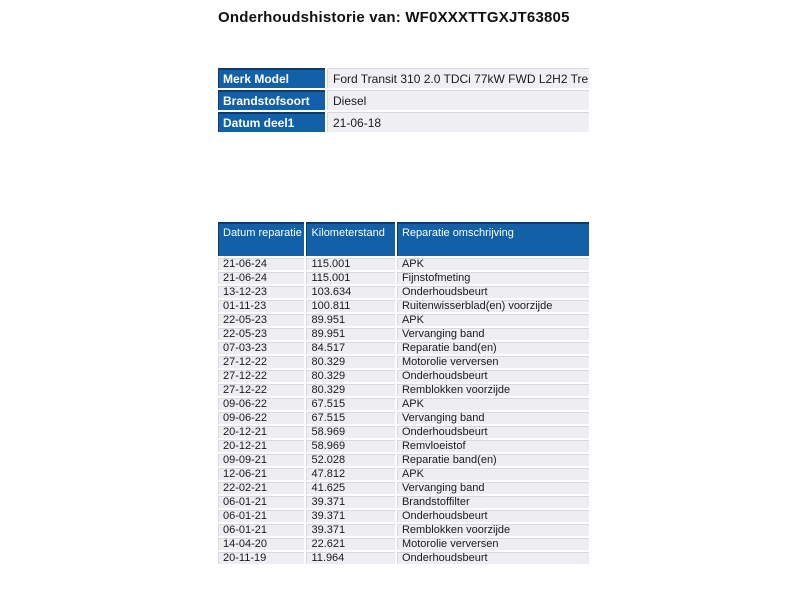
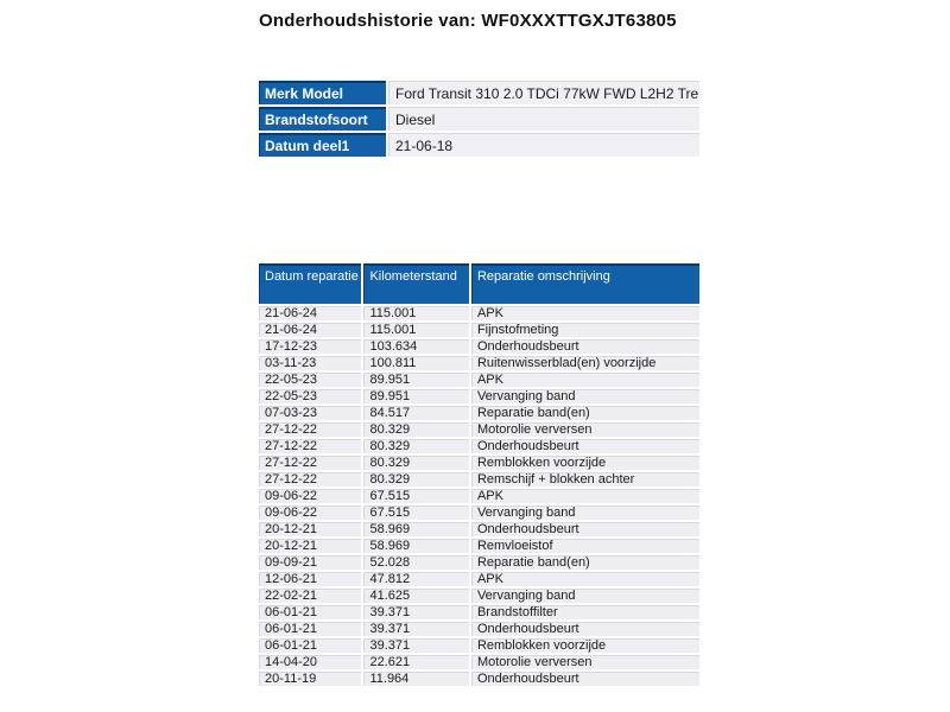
  Onderhoudshistorie van: WF0XXXTTGXJT63805
  Merk Model	Ford Transit 310 2.0 TDCi 77kW FWD L2H2 Tre
  Brandstofsoort	Diesel
  Datum deel1	21-06-18
  Datum reparatie	Kilometerstand	Reparatie omschrijving
  21-06-24	115.001	APK
  21-06-24	115.001	Fijnstofmeting
- 13-12-23	103.634	Onderhoudsbeurt
+ 17-12-23	103.634	Onderhoudsbeurt
- 01-11-23	100.811	Ruitenwisserblad(en) voorzijde
+ 03-11-23	100.811	Ruitenwisserblad(en) voorzijde
  22-05-23	89.951	APK
  22-05-23	89.951	Vervanging band
  07-03-23	84.517	Reparatie band(en)
  27-12-22	80.329	Motorolie verversen
  27-12-22	80.329	Onderhoudsbeurt
  27-12-22	80.329	Remblokken voorzijde
+ 27-12-22	80.329	Remschijf + blokken achter
  09-06-22	67.515	APK
  09-06-22	67.515	Vervanging band
  20-12-21	58.969	Onderhoudsbeurt
  20-12-21	58.969	Remvloeistof
  09-09-21	52.028	Reparatie band(en)
  12-06-21	47.812	APK
  22-02-21	41.625	Vervanging band
  06-01-21	39.371	Brandstoffilter
  06-01-21	39.371	Onderhoudsbeurt
  06-01-21	39.371	Remblokken voorzijde
  14-04-20	22.621	Motorolie verversen
  20-11-19	11.964	Onderhoudsbeurt
